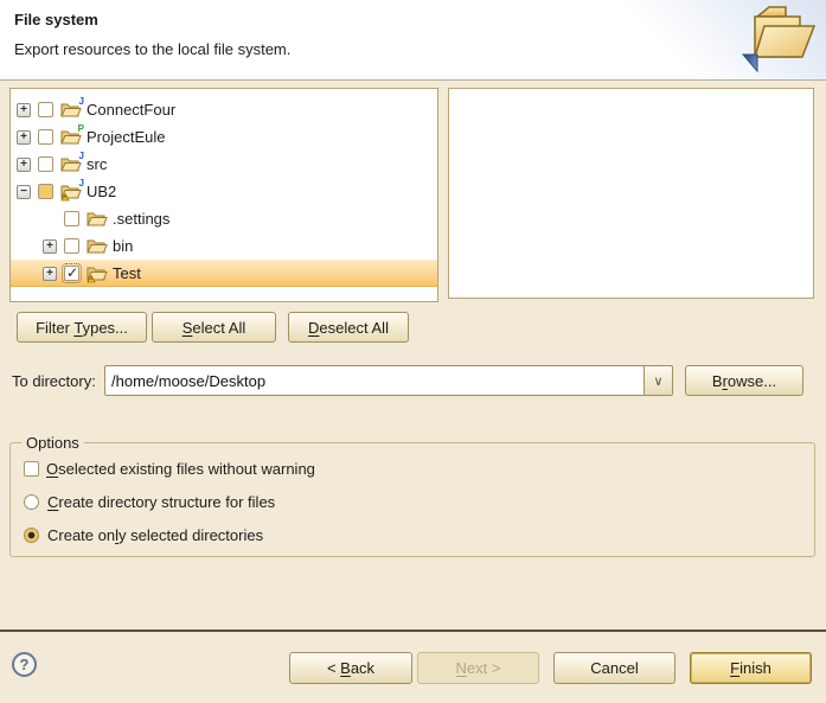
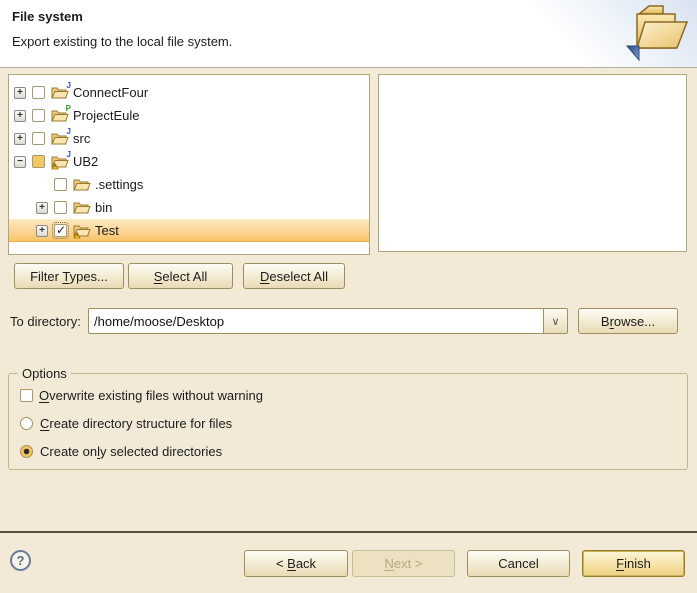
  File system
- Export resources to the local file system.
+ Export existing to the local file system.
  +
  J
  ConnectFour
  +
  P
  ProjectEule
  +
  J
  src
  −
  J
  UB2
  .settings
  +
  bin
  +
  Test
  Filter Types...
  Select All
  Deselect All
  To directory:
  /home/moose/Desktop
  ∨
  Browse...
  Options
- Oselected existing files without warning
+ Overwrite existing files without warning
  Create directory structure for files
  Create only selected directories
  ?
  < Back
  Next >
  Cancel
  Finish
